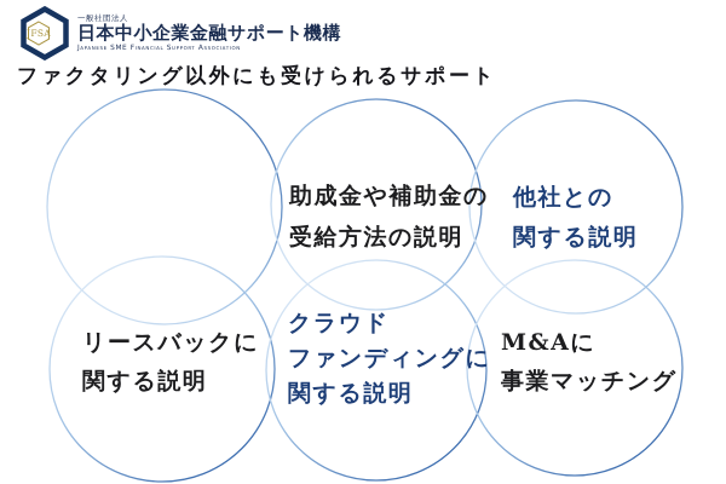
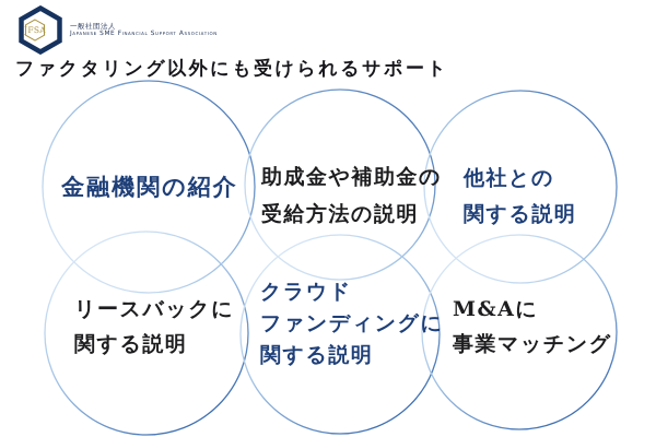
  JFSA
  一般社団法人
- 日本中小企業金融サポート機構
  ファクタリング以外にも受けられるサポート
+ 金融機関の紹介
  助成金や補助金の
  受給方法の説明
  他社との
  関する説明
  リースバックに
  関する説明
  クラウド
  ファンディングに
  関する説明
  M&Aに
  事業マッチング
